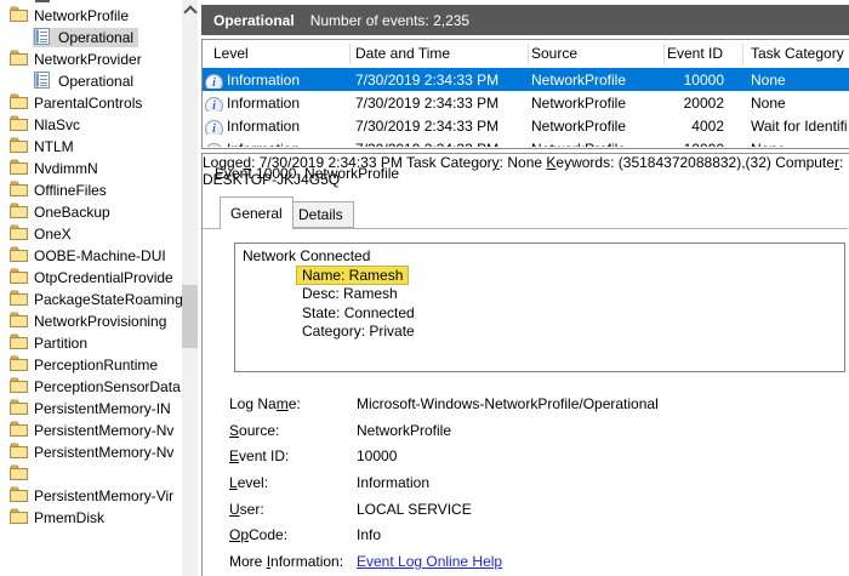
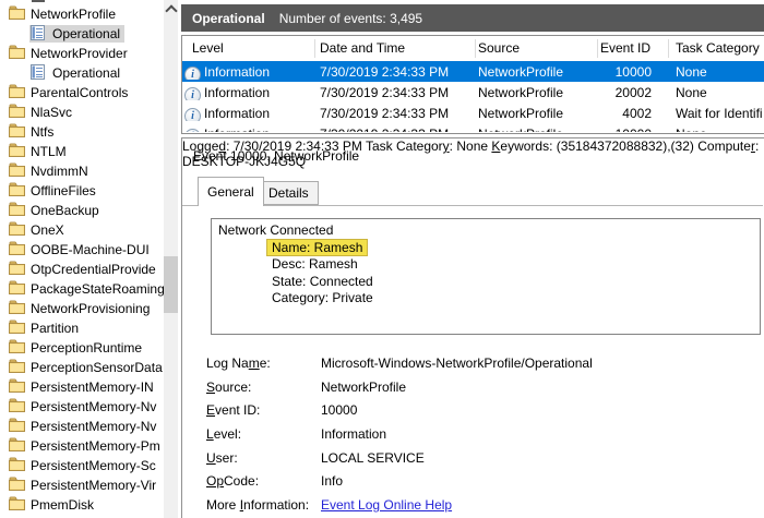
  NetworkProfile
  Operational
  NetworkProvider
  Operational
  ParentalControls
  NlaSvc
+ Ntfs
  NTLM
  NvdimmN
  OfflineFiles
  OneBackup
  OneX
  OOBE-Machine-DUI
  OtpCredentialProvide
  PackageStateRoaming
  NetworkProvisioning
  Partition
  PerceptionRuntime
  PerceptionSensorData
  PersistentMemory-IN
  PersistentMemory-Nv
  PersistentMemory-Nv
+ PersistentMemory-Pm
+ PersistentMemory-Sc
  PersistentMemory-Vir
  PmemDisk
  Operational
- Number of events: 2,235
+ Number of events: 3,495
  Level
  Date and Time
  Source
  Event ID
  Task Category
  Information
  7/30/2019 2:34:33 PM
  NetworkProfile
  10000
  None
  Information
  7/30/2019 2:34:33 PM
  NetworkProfile
  20002
  None
  Information
  7/30/2019 2:34:33 PM
  NetworkProfile
  4002
  Wait for Identifi
  Event 10000, NetworkProfile
  General
  Details
  Network Connected
  Name: Ramesh
  Desc: Ramesh
  State: Connected
  Category: Private
  Log Name:
  Microsoft-Windows-NetworkProfile/Operational
  Source:
  NetworkProfile
  Event ID:
  10000
  Level:
  Information
  User:
  LOCAL SERVICE
  OpCode:
  Info
  More Information:
  Event Log Online Help
  Logged: 7/30/2019 2:34:33 PM Task Category: None Keywords: (35184372088832),(32) Computer: DESKTOP-JKJ4G5Q
